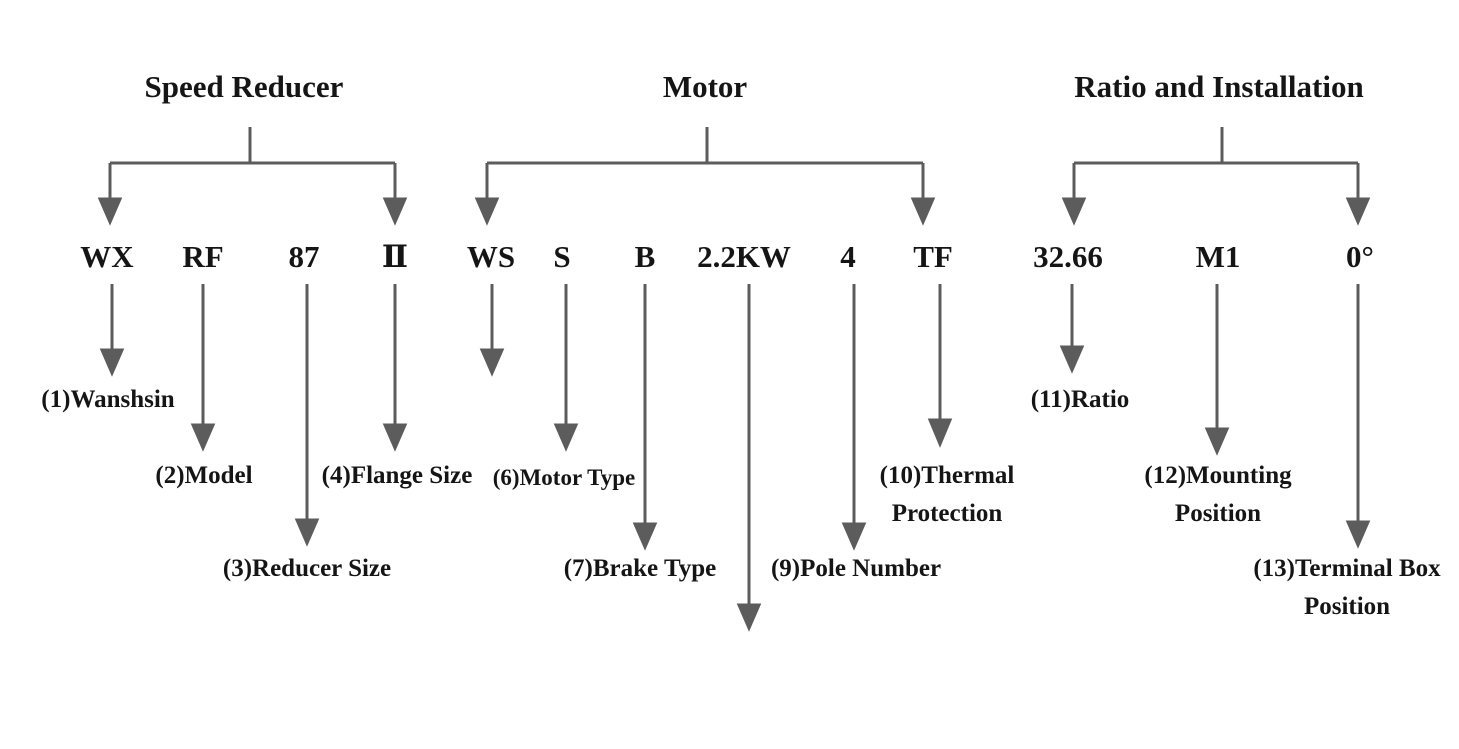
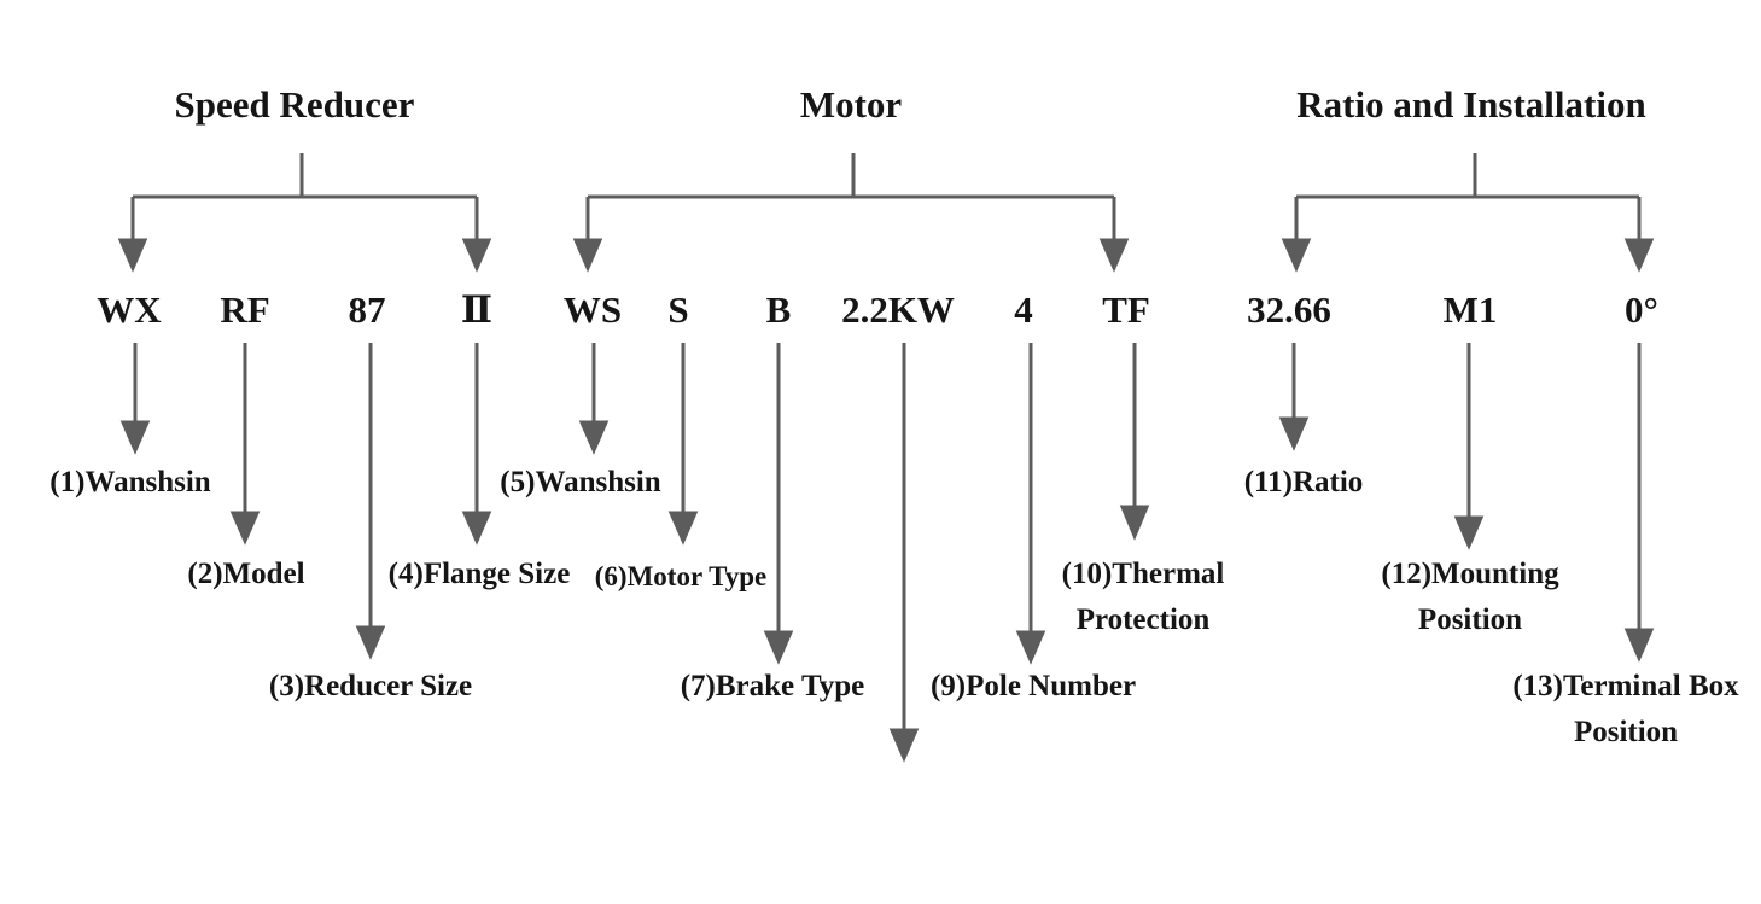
  Speed Reducer
  Motor
  Ratio and Installation
  WX
  RF
  87
  Ⅱ
  WS
  S
  B
  2.2KW
  4
  TF
  32.66
  M1
  0°
  (1)Wanshsin
  (2)Model
  (3)Reducer Size
  (4)Flange Size
+ (5)Wanshsin
  (6)Motor Type
  (7)Brake Type
  (9)Pole Number
  (10)Thermal
  Protection
  (11)Ratio
  (12)Mounting
  Position
  (13)Terminal Box
  Position
